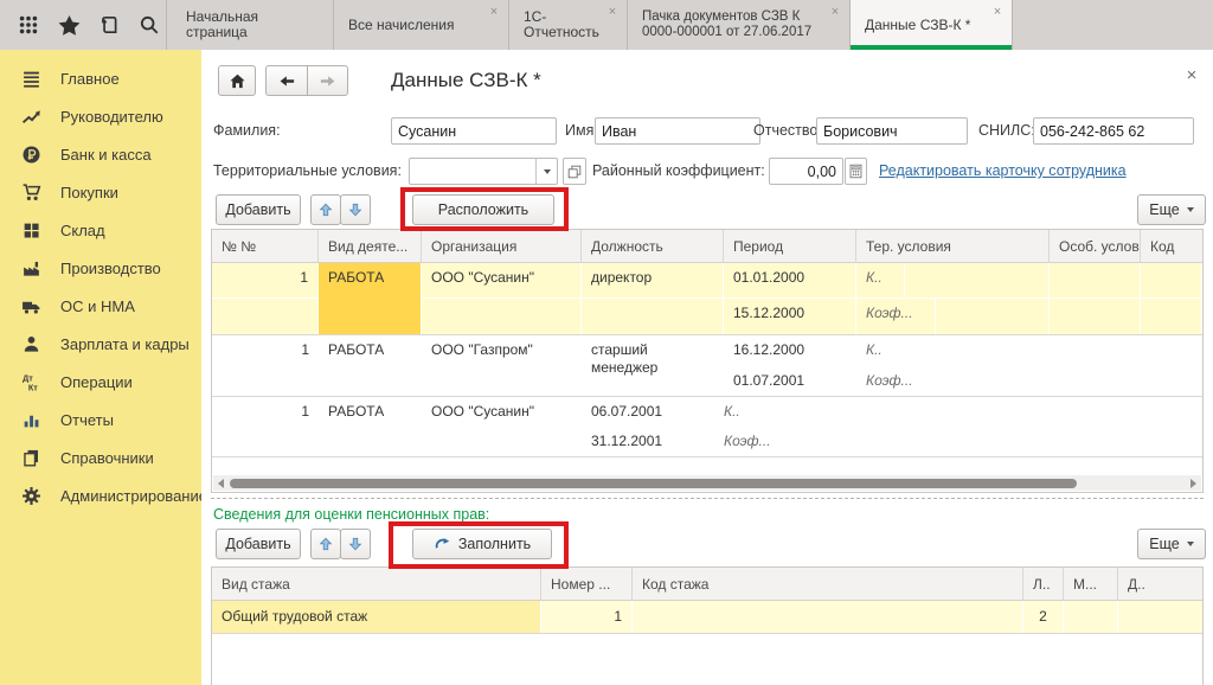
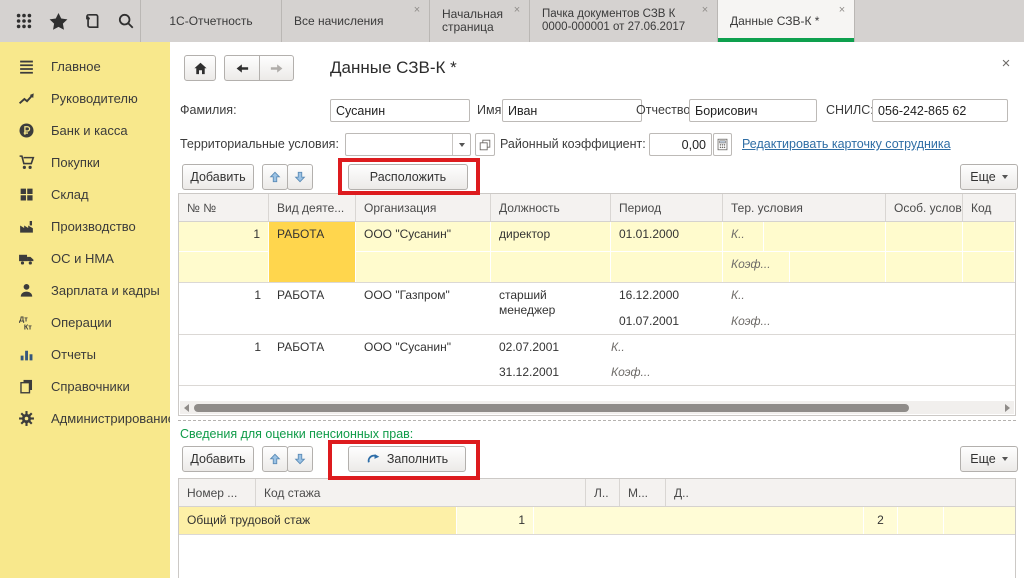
- Начальная страница
+ 1С-Отчетность
  Все начисления
- 1С-Отчетность
+ Начальная страница
  Пачка документов СЗВ К 0000-000001 от 27.06.2017
  Данные СЗВ-К *
  Главное
  Руководителю
  Банк и касса
  Покупки
  Склад
  Производство
  ОС и НМА
  Зарплата и кадры
  Дт
  Кт
  Операции
  Отчеты
  Справочники
  Администрировани
  Данные СЗВ-К *
  Фамилия:
  Сусанин
  Имя
  Иван
  Отчество
  Борисович
  СНИЛС
  056-242-865 62
  Территориальные условия:
  Районный коэффициент:
  0,00
  Редактировать карточку сотрудника
  Добавить
  Расположить
  Еще
  № №
  Вид деяте...
  Организация
  Должность
  Период
  Тер. условия
  Особ. услов
  Код
  1
  РАБОТА
  ООО "Сусанин"
  директор
  01.01.2000
- 15.12.2000
  К..
  Коэф...
  1
  РАБОТА
  ООО "Газпром"
  старший менеджер
  16.12.2000
  01.07.2001
  К..
  Коэф...
  1
  РАБОТА
  ООО "Сусанин"
- 06.07.2001
+ 02.07.2001
  31.12.2001
  К..
  Коэф...
  Сведения для оценки пенсионных прав:
  Добавить
  Заполнить
  Еще
- Вид стажа
  Номер ...
  Код стажа
  Л..
  М...
  Д..
  Общий трудовой стаж
  1
  2
